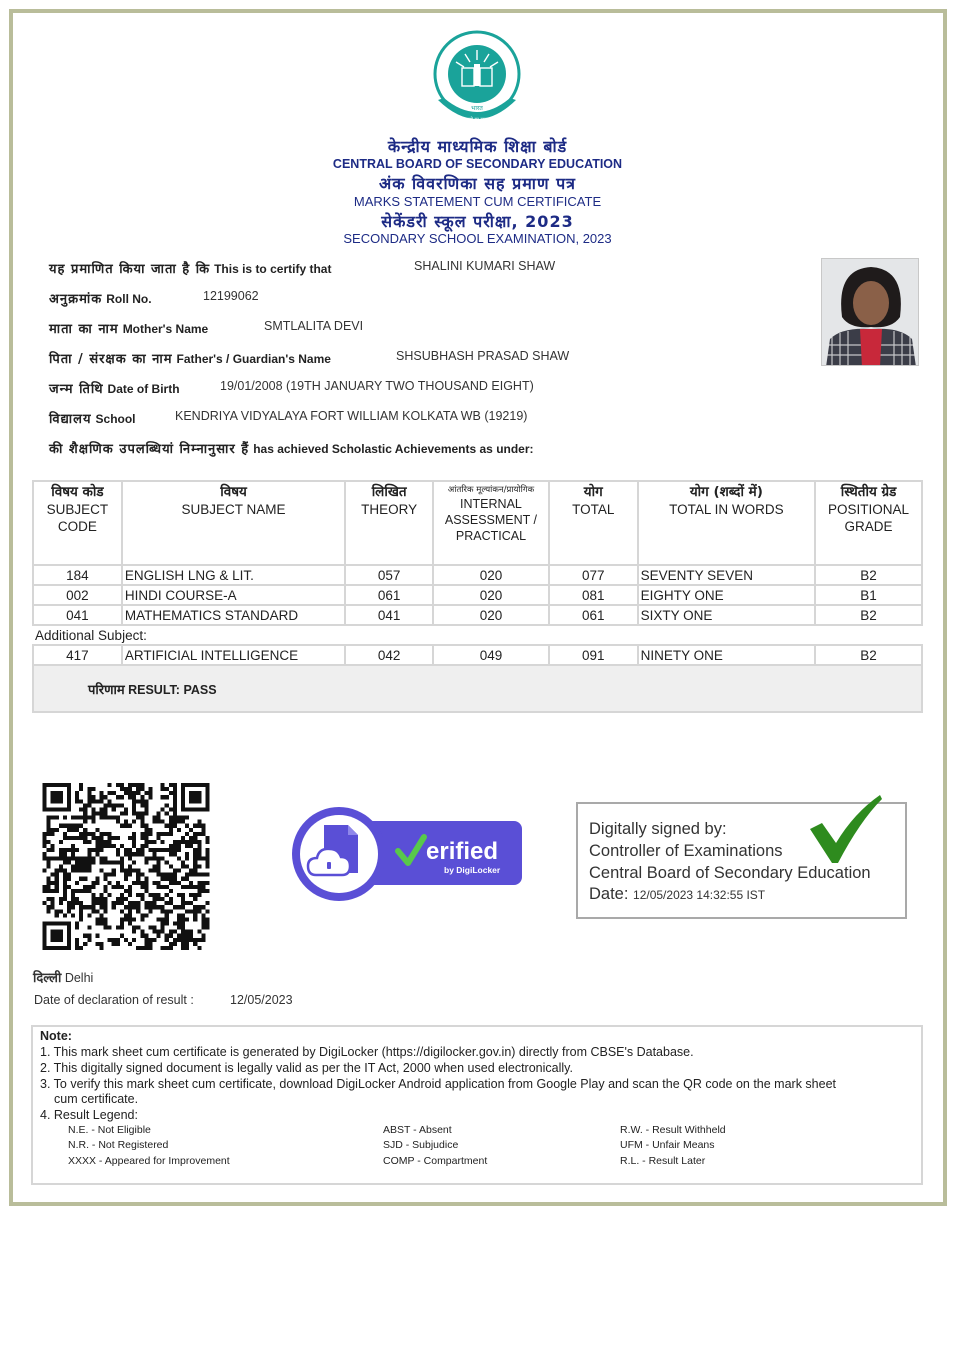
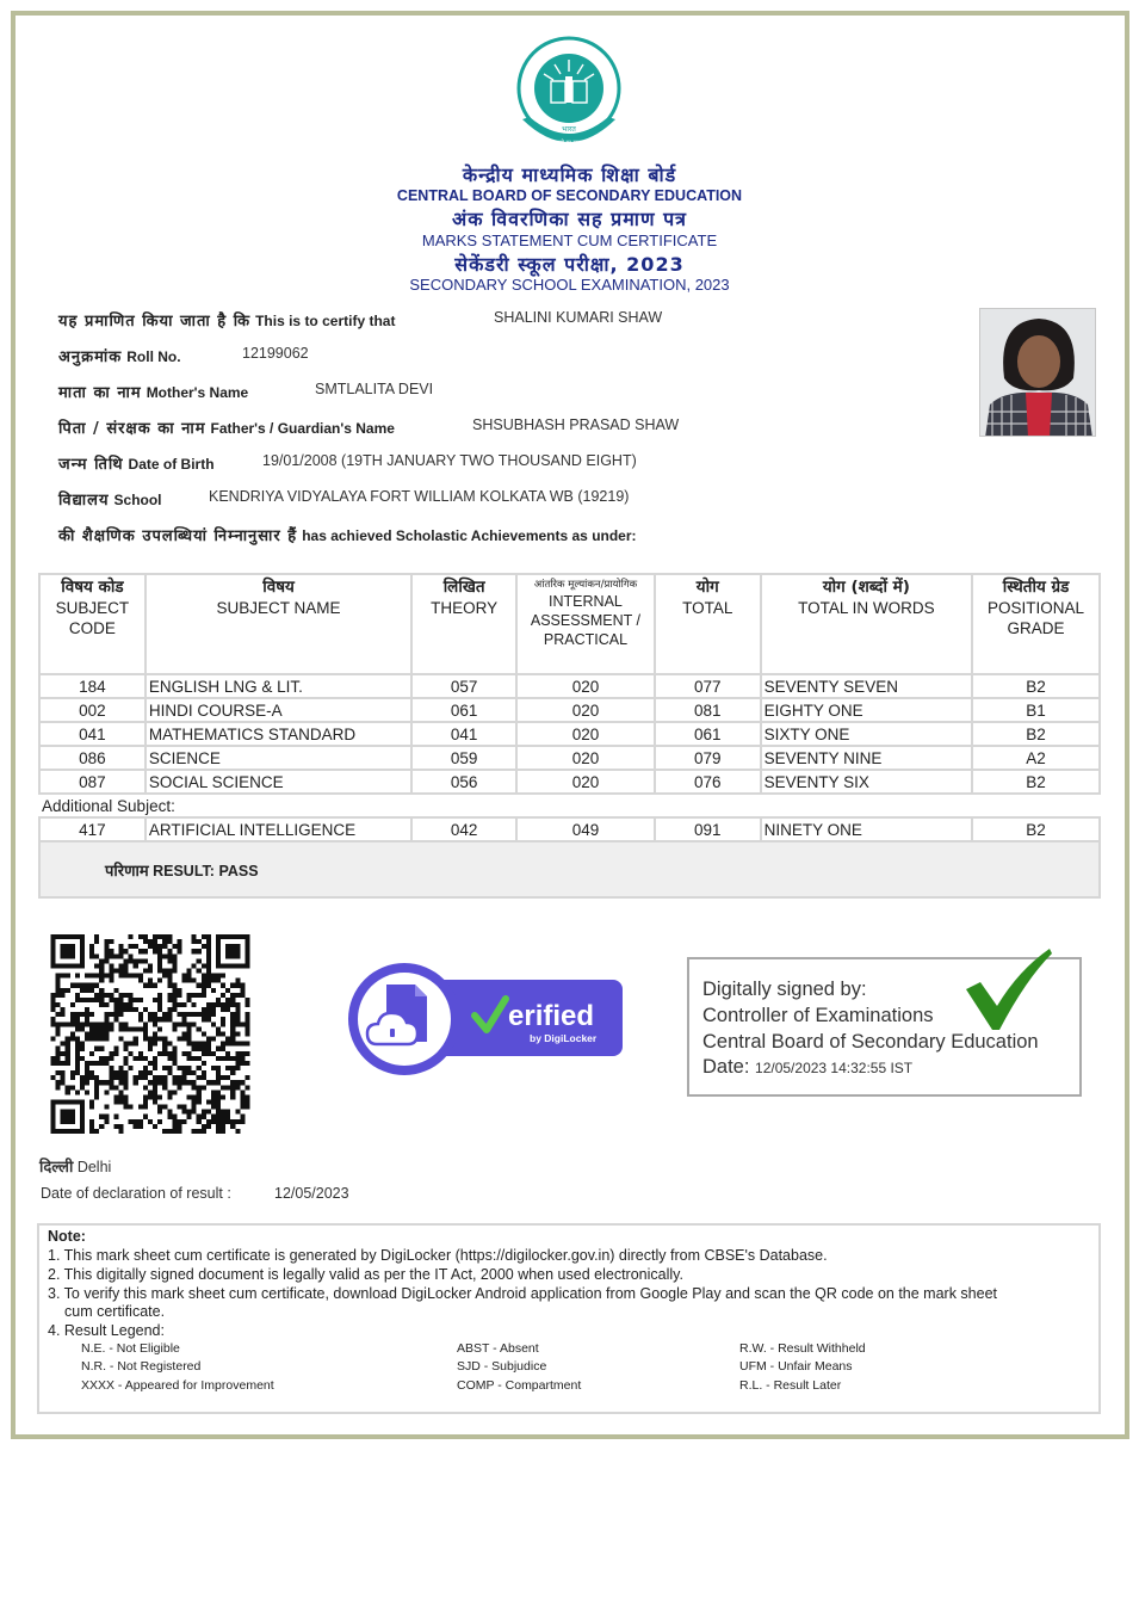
  केन्द्रीय माध्यमिक शिक्षा बोर्ड
  CENTRAL BOARD OF SECONDARY EDUCATION
  अंक विवरणिका सह प्रमाण पत्र
  MARKS STATEMENT CUM CERTIFICATE
  सेकेंडरी स्कूल परीक्षा, 2023
  SECONDARY SCHOOL EXAMINATION, 2023
  यह प्रमाणित किया जाता है कि This is to certify that
  SHALINI KUMARI SHAW
  अनुक्रमांक Roll No.
  12199062
  माता का नाम Mother's Name
  SMTLALITA DEVI
  पिता / संरक्षक का नाम Father's / Guardian's Name
  SHSUBHASH PRASAD SHAW
  जन्म तिथि Date of Birth
  19/01/2008 (19TH JANUARY TWO THOUSAND EIGHT)
  विद्यालय School
  KENDRIYA VIDYALAYA FORT WILLIAM KOLKATA WB (19219)
  की शैक्षणिक उपलब्धियां निम्नानुसार हैं has achieved Scholastic Achievements as under:
  विषय कोडSUBJECT CODE	विषयSUBJECT NAME	लिखितTHEORY	आंतरिक मूल्यांकन/प्रायोगिकINTERNAL ASSESSMENT / PRACTICAL	योगTOTAL	योग (शब्दों में)TOTAL IN WORDS	स्थितीय ग्रेडPOSITIONAL GRADE
  184	ENGLISH LNG & LIT.	057	020	077	SEVENTY SEVEN	B2
  002	HINDI COURSE-A	061	020	081	EIGHTY ONE	B1
  041	MATHEMATICS STANDARD	041	020	061	SIXTY ONE	B2
+ 086	SCIENCE	059	020	079	SEVENTY NINE	A2
+ 087	SOCIAL SCIENCE	056	020	076	SEVENTY SIX	B2
  Additional Subject:
  417	ARTIFICIAL INTELLIGENCE	042	049	091	NINETY ONE	B2
  परिणाम RESULT: PASS
  erified
  by DigiLocker
  Digitally signed by:
  Controller of Examinations
  Central Board of Secondary Education
  Date: 12/05/2023 14:32:55 IST
  दिल्ली Delhi
  Date of declaration of result :
  12/05/2023
  Note:
  1. This mark sheet cum certificate is generated by DigiLocker (https://digilocker.gov.in) directly from CBSE's Database.
  2. This digitally signed document is legally valid as per the IT Act, 2000 when used electronically.
  3. To verify this mark sheet cum certificate, download DigiLocker Android application from Google Play and scan the QR code on the mark sheet
  cum certificate.
  4. Result Legend:
  N.E. - Not Eligible
  ABST - Absent
  R.W. - Result Withheld
  N.R. - Not Registered
  SJD - Subjudice
  UFM - Unfair Means
  XXXX - Appeared for Improvement
  COMP - Compartment
  R.L. - Result Later
